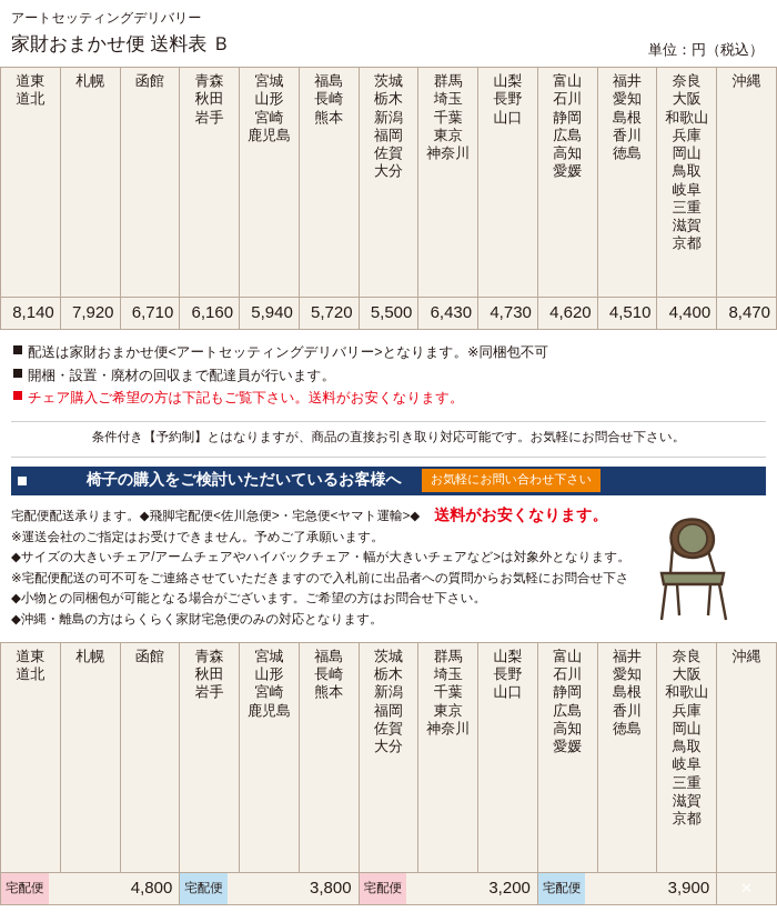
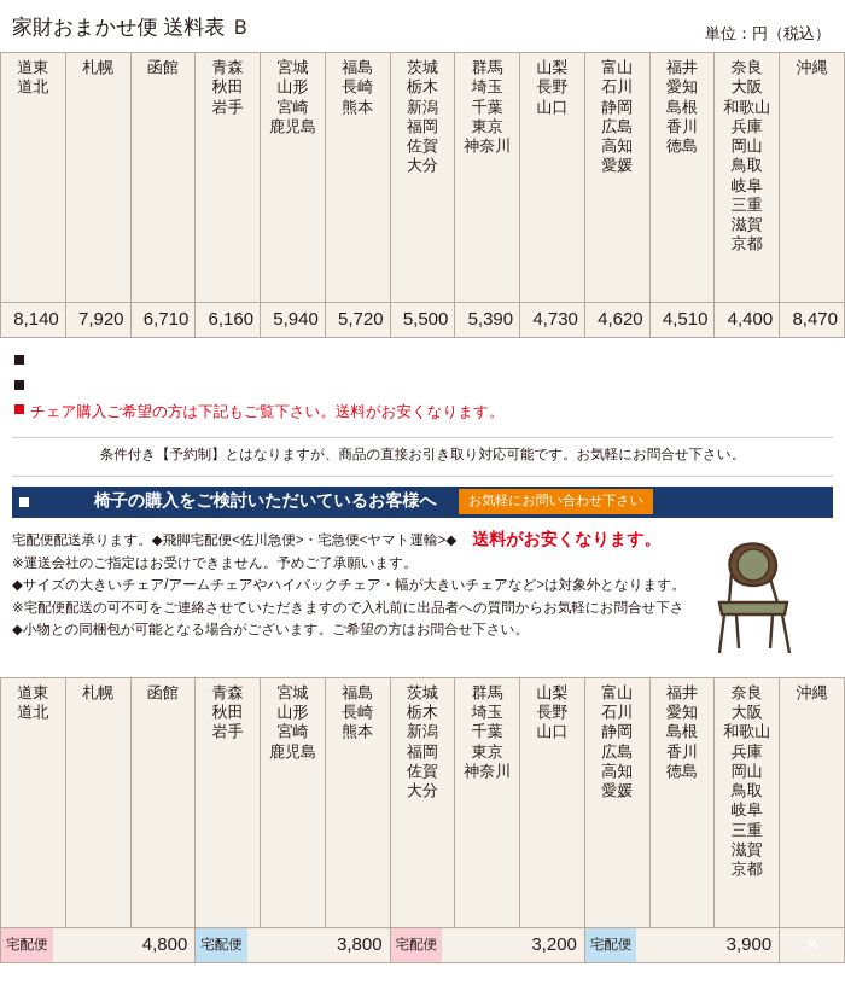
- アートセッティングデリバリー
  家財おまかせ便 送料表 Ｂ
  単位：円（税込）
  道東道北	札幌	函館	青森秋田岩手	宮城山形宮崎鹿児島	福島長崎熊本	茨城栃木新潟福岡佐賀大分	群馬埼玉千葉東京神奈川	山梨長野山口	富山石川静岡広島高知愛媛	福井愛知島根香川徳島	奈良大阪和歌山兵庫岡山鳥取岐阜三重滋賀京都	沖縄
- 8,140	7,920	6,710	6,160	5,940	5,720	5,500	6,430	4,730	4,620	4,510	4,400	8,470
+ 8,140	7,920	6,710	6,160	5,940	5,720	5,500	5,390	4,730	4,620	4,510	4,400	8,470
- 配送は家財おまかせ便<アートセッティングデリバリー>となります。※同梱包不可
- 開梱・設置・廃材の回収まで配達員が行います。
  チェア購入ご希望の方は下記もご覧下さい。送料がお安くなります。
  条件付き【予約制】とはなりますが、商品の直接お引き取り対応可能です。お気軽にお問合せ下さい。
  椅子の購入をご検討いただいているお客様へ
  お気軽にお問い合わせ下さい
  宅配便配送承ります。◆飛脚宅配便<佐川急便>・宅急便<ヤマト運輸>◆ 送料がお安くなります。
  ※運送会社のご指定はお受けできません。予めご了承願います。
  ◆サイズの大きいチェア/アームチェアやハイバックチェア・幅が大きいチェアなど>は対象外となります。
  ※宅配便配送の可不可をご連絡させていただきますので入札前に出品者への質問からお気軽にお問合せ下さ
  ◆小物との同梱包が可能となる場合がございます。ご希望の方はお問合せ下さい。
- ◆沖縄・離島の方はらくらく家財宅急便のみの対応となります。
  道東道北	札幌	函館	青森秋田岩手	宮城山形宮崎鹿児島	福島長崎熊本	茨城栃木新潟福岡佐賀大分	群馬埼玉千葉東京神奈川	山梨長野山口	富山石川静岡広島高知愛媛	福井愛知島根香川徳島	奈良大阪和歌山兵庫岡山鳥取岐阜三重滋賀京都	沖縄
  宅配便 4,800	宅配便 3,800	宅配便 3,200	宅配便 3,900
